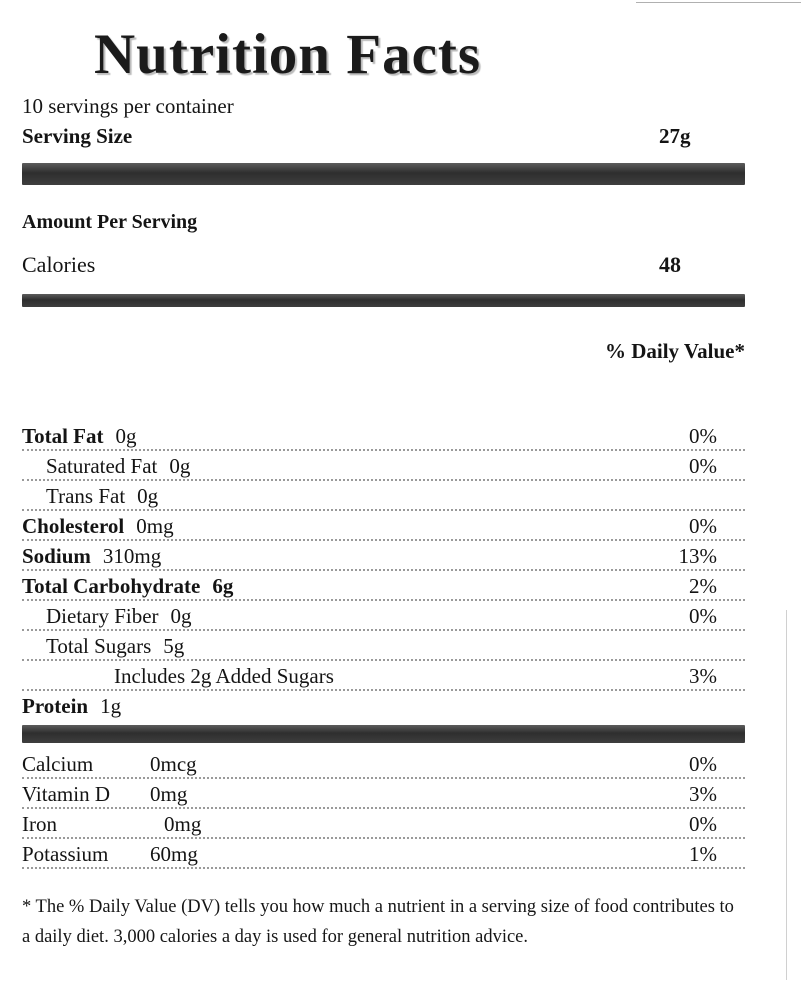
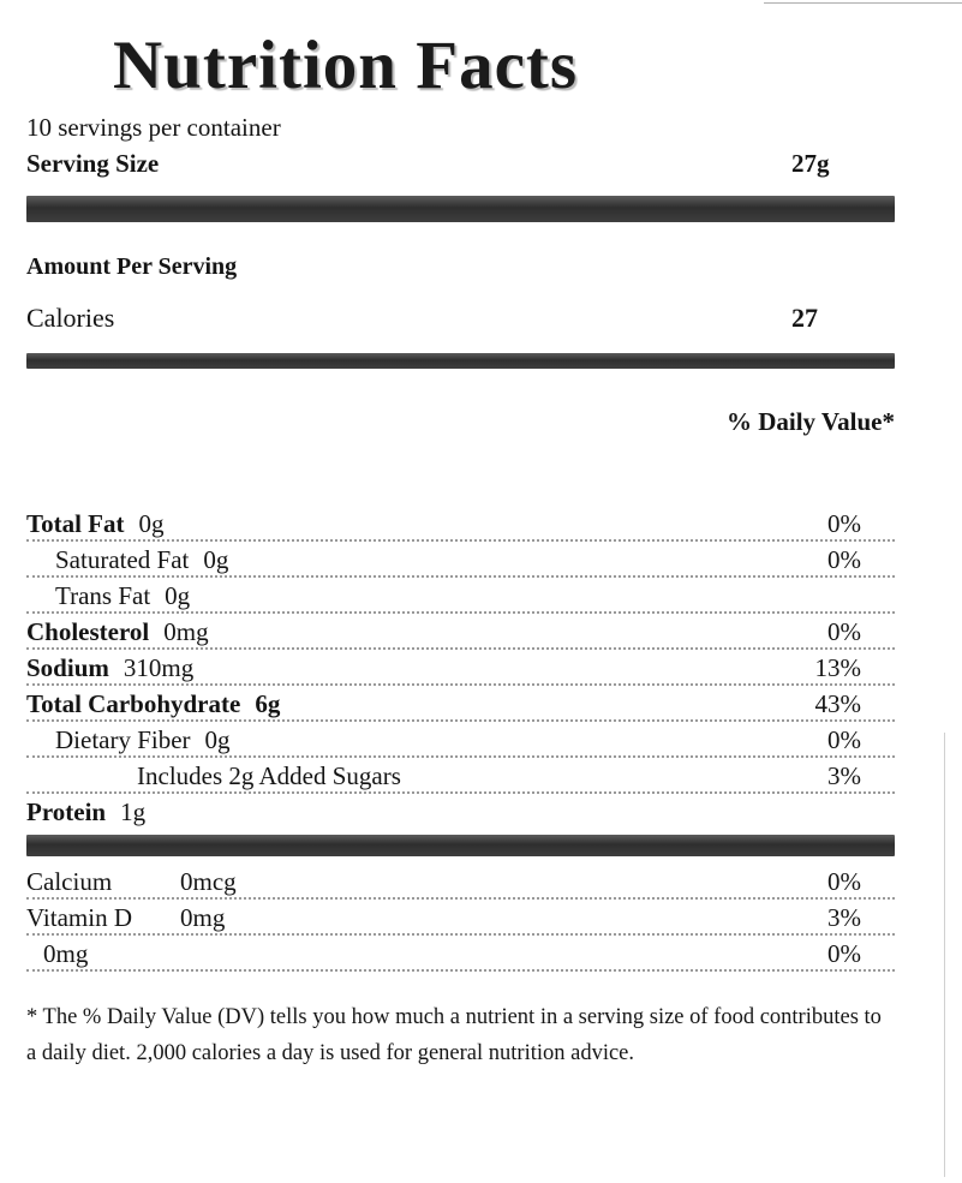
  Nutrition Facts
  10 servings per container
  Serving Size
  27g
  Amount Per Serving
  Calories
- 48
+ 27
  % Daily Value*
  Total Fat
  0g
  0%
  Saturated Fat
  0g
  0%
  Trans Fat
  0g
  Cholesterol
  0mg
  0%
  Sodium
  310mg
  13%
  Total Carbohydrate
  6g
- 2%
+ 43%
  Dietary Fiber
  0g
  0%
- Total Sugars
- 5g
  Includes 2g Added Sugars
  3%
  Protein
  1g
  Calcium
  0mcg
  0%
  Vitamin D
  0mg
  3%
- Iron
  0mg
  0%
- Potassium
- 60mg
- 1%
- * The % Daily Value (DV) tells you how much a nutrient in a serving size of food contributes to a daily diet. 3,000 calories a day is used for general nutrition advice.
+ * The % Daily Value (DV) tells you how much a nutrient in a serving size of food contributes to a daily diet. 2,000 calories a day is used for general nutrition advice.
